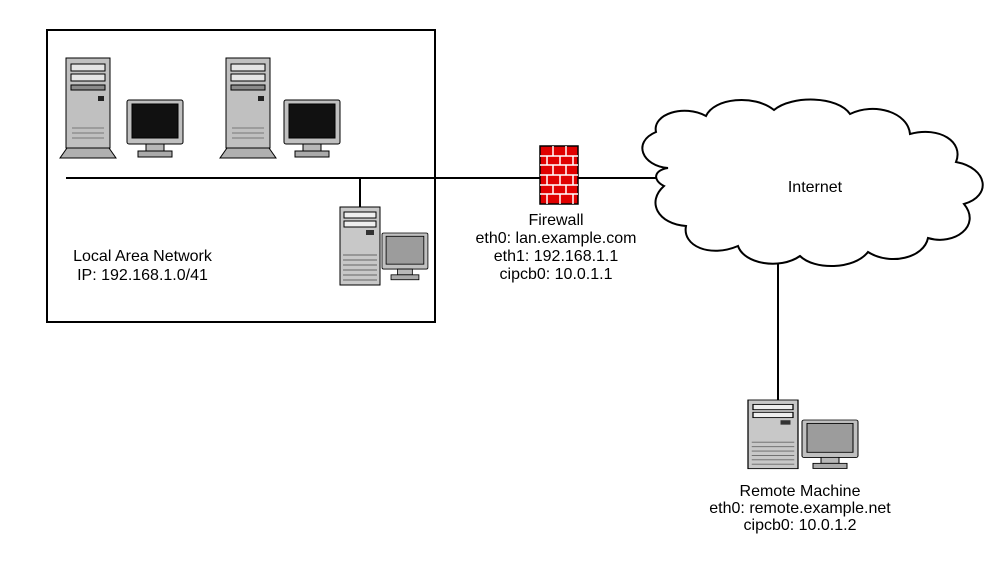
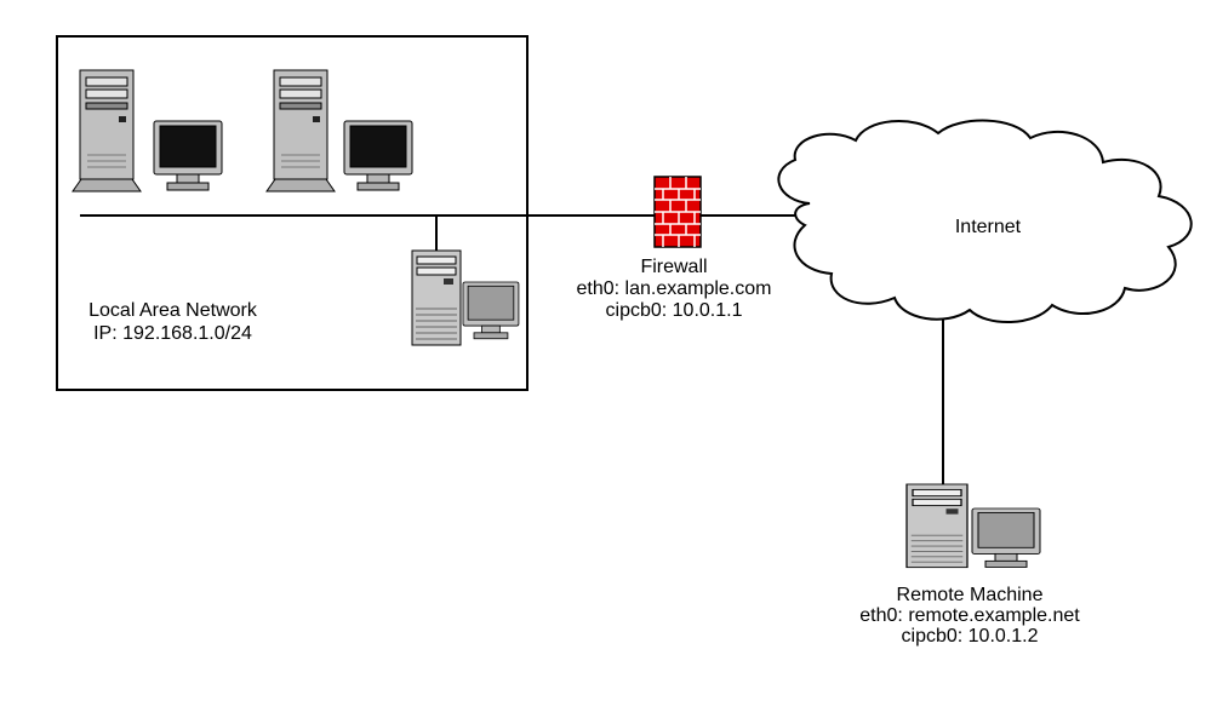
  Local Area Network
- IP: 192.168.1.0/41
+ IP: 192.168.1.0/24
  Firewall
  eth0: lan.example.com
- eth1: 192.168.1.1
  cipcb0: 10.0.1.1
  Internet
  Remote Machine
  eth0: remote.example.net
  cipcb0: 10.0.1.2
